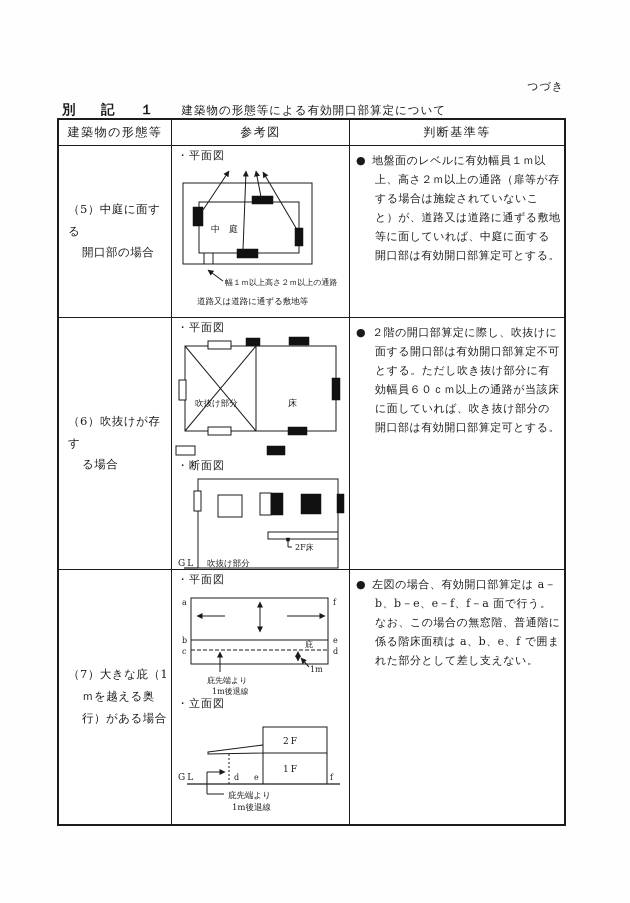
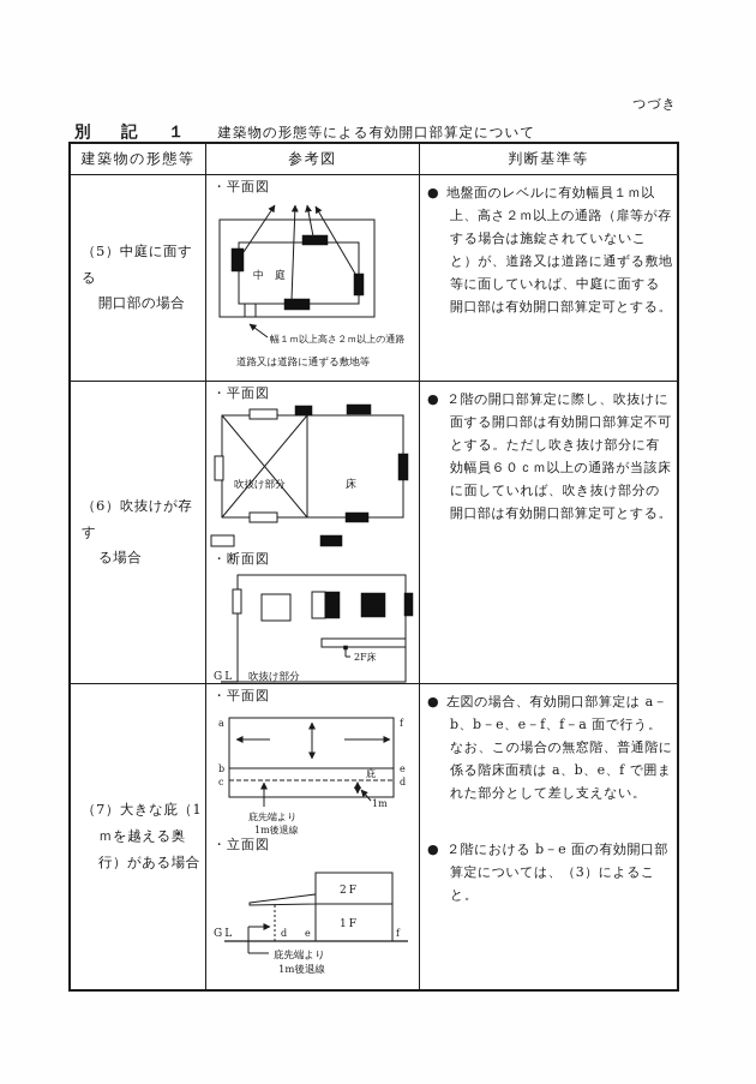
  つづき
  別 記 １ 建築物の形態等による有効開口部算定について
  建築物の形態等
  参考図
  判断基準等
  （5）中庭に面する
  開口部の場合
  ・平面図
  中 庭
  幅１ｍ以上高さ２ｍ以上の通路
  道路又は道路に通ずる敷地等
  ● 地盤面のレベルに有効幅員１ｍ以上、高さ２ｍ以上の通路（扉等が存する場合は施錠されていないこと）が、道路又は道路に通ずる敷地等に面していれば、中庭に面する開口部は有効開口部算定可とする。
  （6）吹抜けが存す
  る場合
  ・平面図
  吹抜け部分
  床
  ・断面図
  2F床
  GL
  吹抜け部分
  ● ２階の開口部算定に際し、吹抜けに面する開口部は有効開口部算定不可とする。ただし吹き抜け部分に有効幅員６０ｃｍ以上の通路が当該床に面していれば、吹き抜け部分の開口部は有効開口部算定可とする。
  （7）大きな庇（1
  ｍを越える奥
  行）がある場合
  ・平面図
  a
  f
  b
  e
  c
  d
  庇
  1m
  庇先端より
  1m後退線
  ・立面図
  2F
  1F
  GL
  d
  e
  f
  庇先端より
  1m後退線
  ● 左図の場合、有効開口部算定は a－b、b－e、e－f、f－a 面で行う。なお、この場合の無窓階、普通階に係る階床面積は a、b、e、f で囲まれた部分として差し支えない。
+ ● ２階における b－e 面の有効開口部算定については、（3）によること。
